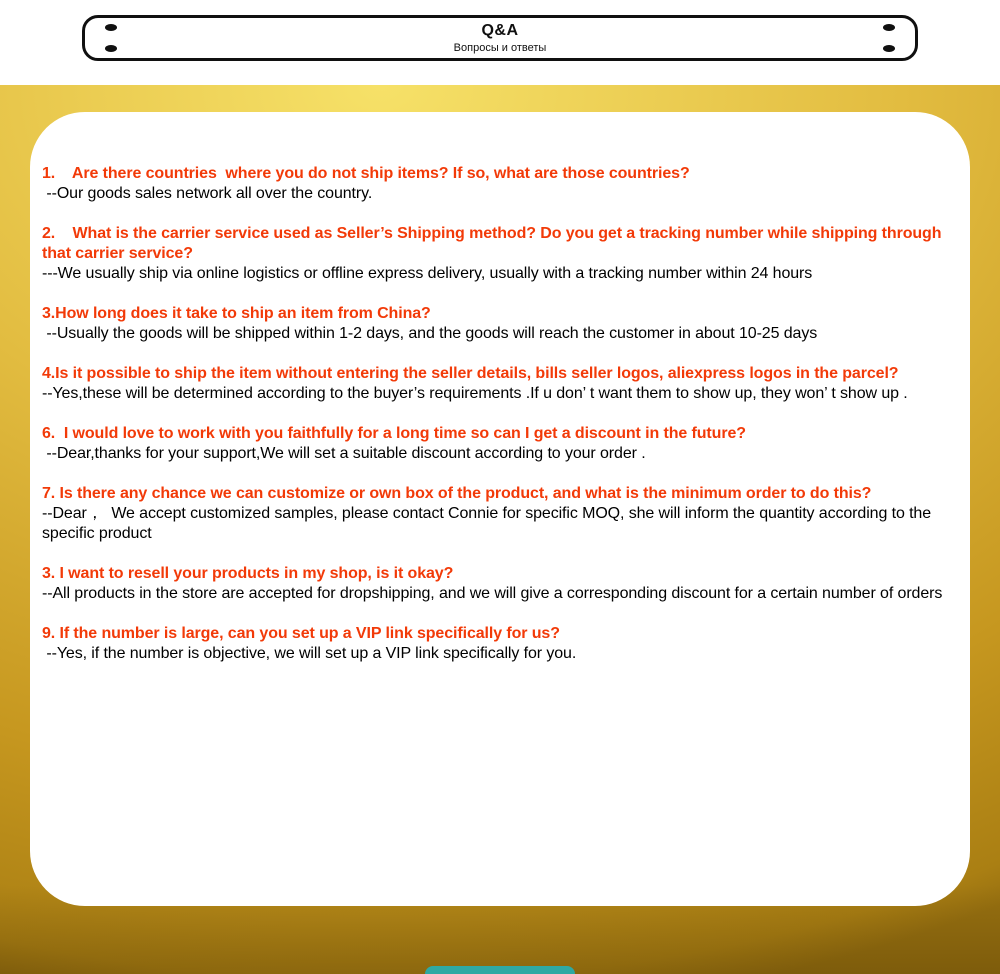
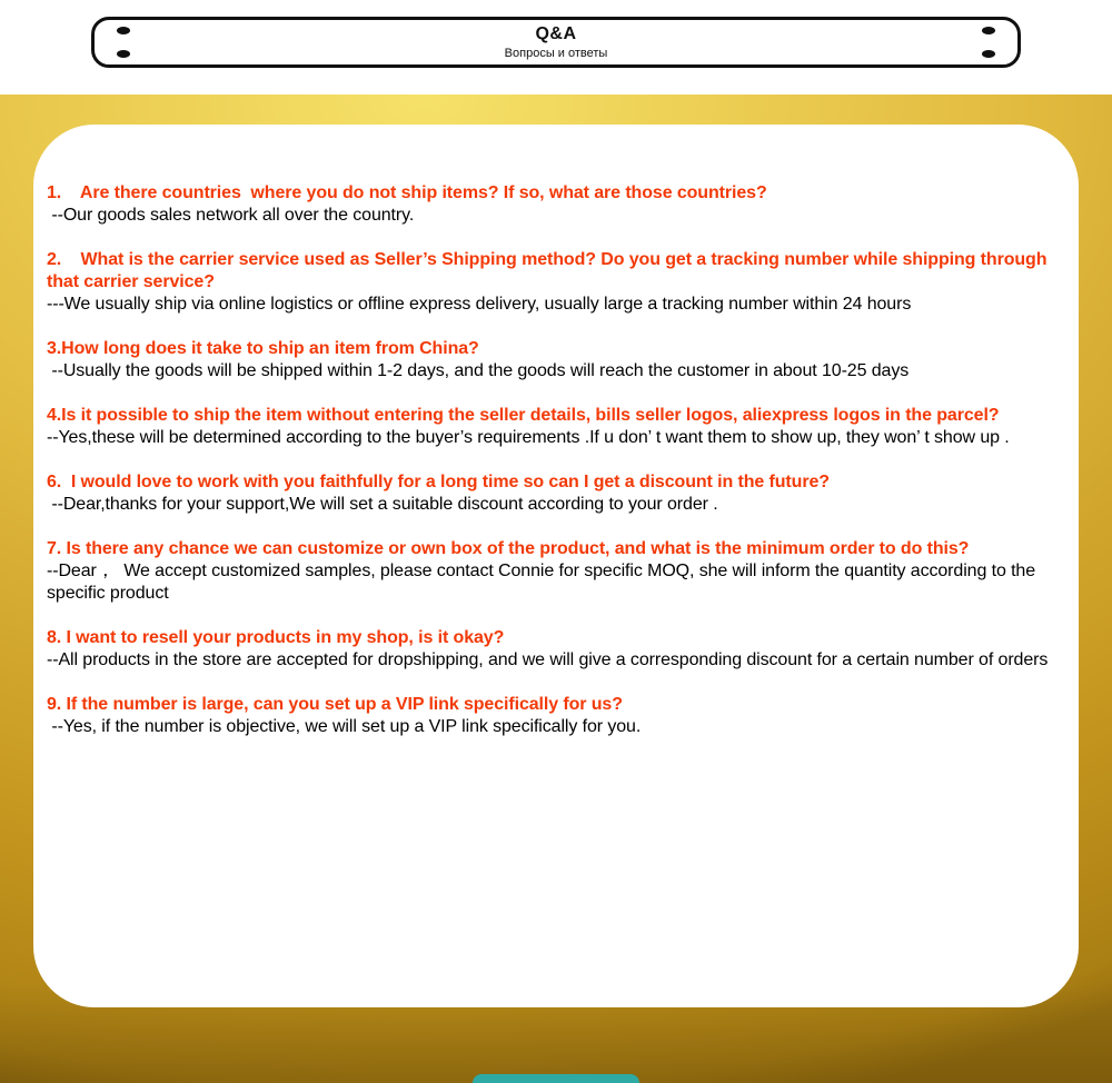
  Q&A
  Вопросы и ответы
  1. Are there countries where you do not ship items? If so, what are those countries?
  --Our goods sales network all over the country.
  2. What is the carrier service used as Seller’s Shipping method? Do you get a tracking number while shipping through that carrier service?
- ---We usually ship via online logistics or offline express delivery, usually with a tracking number within 24 hours
+ ---We usually ship via online logistics or offline express delivery, usually large a tracking number within 24 hours
  3.How long does it take to ship an item from China?
  --Usually the goods will be shipped within 1-2 days, and the goods will reach the customer in about 10-25 days
  4.Is it possible to ship the item without entering the seller details, bills seller logos, aliexpress logos in the parcel?
  --Yes,these will be determined according to the buyer’s requirements .If u don’ t want them to show up, they won’ t show up .
  6. I would love to work with you faithfully for a long time so can I get a discount in the future?
  --Dear,thanks for your support,We will set a suitable discount according to your order .
  7. Is there any chance we can customize or own box of the product, and what is the minimum order to do this?
  --Dear， We accept customized samples, please contact Connie for specific MOQ, she will inform the quantity according to the specific product
- 3. I want to resell your products in my shop, is it okay?
+ 8. I want to resell your products in my shop, is it okay?
  --All products in the store are accepted for dropshipping, and we will give a corresponding discount for a certain number of orders
  9. If the number is large, can you set up a VIP link specifically for us?
  --Yes, if the number is objective, we will set up a VIP link specifically for you.
